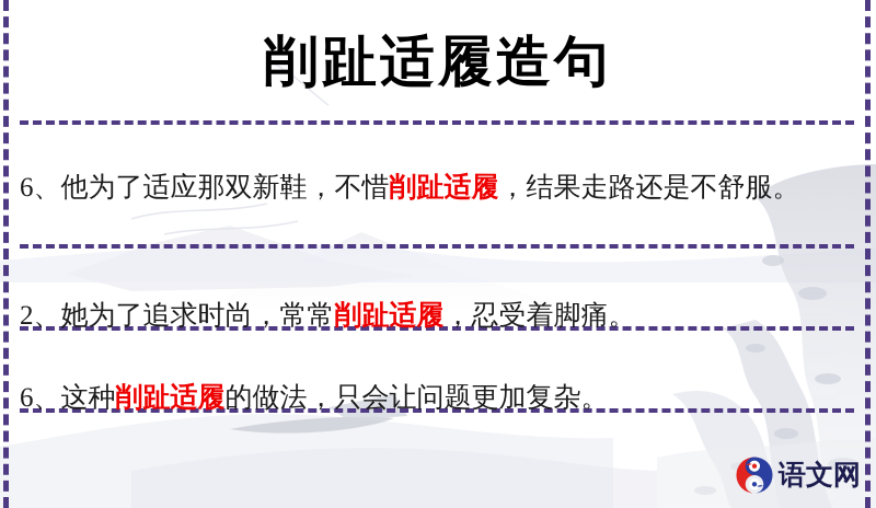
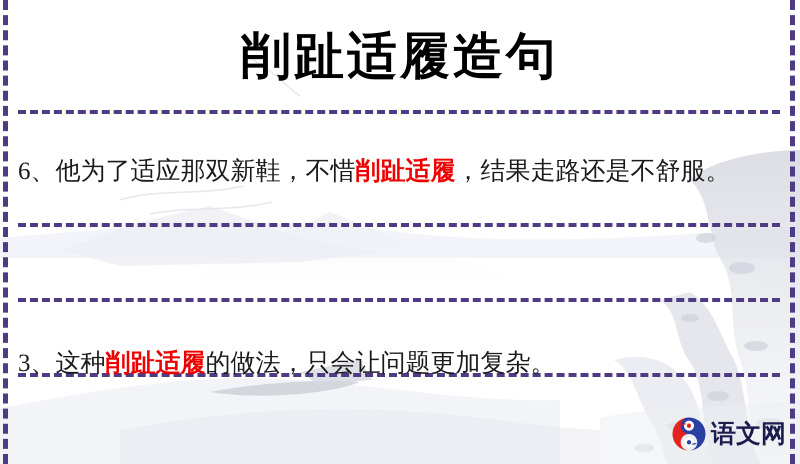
  削趾适履造句
  6、他为了适应那双新鞋，不惜削趾适履，结果走路还是不舒服。
- 2、她为了追求时尚，常常削趾适履，忍受着脚痛。
- 6、这种削趾适履的做法，只会让问题更加复杂。
+ 3、这种削趾适履的做法，只会让问题更加复杂。
  语文网
